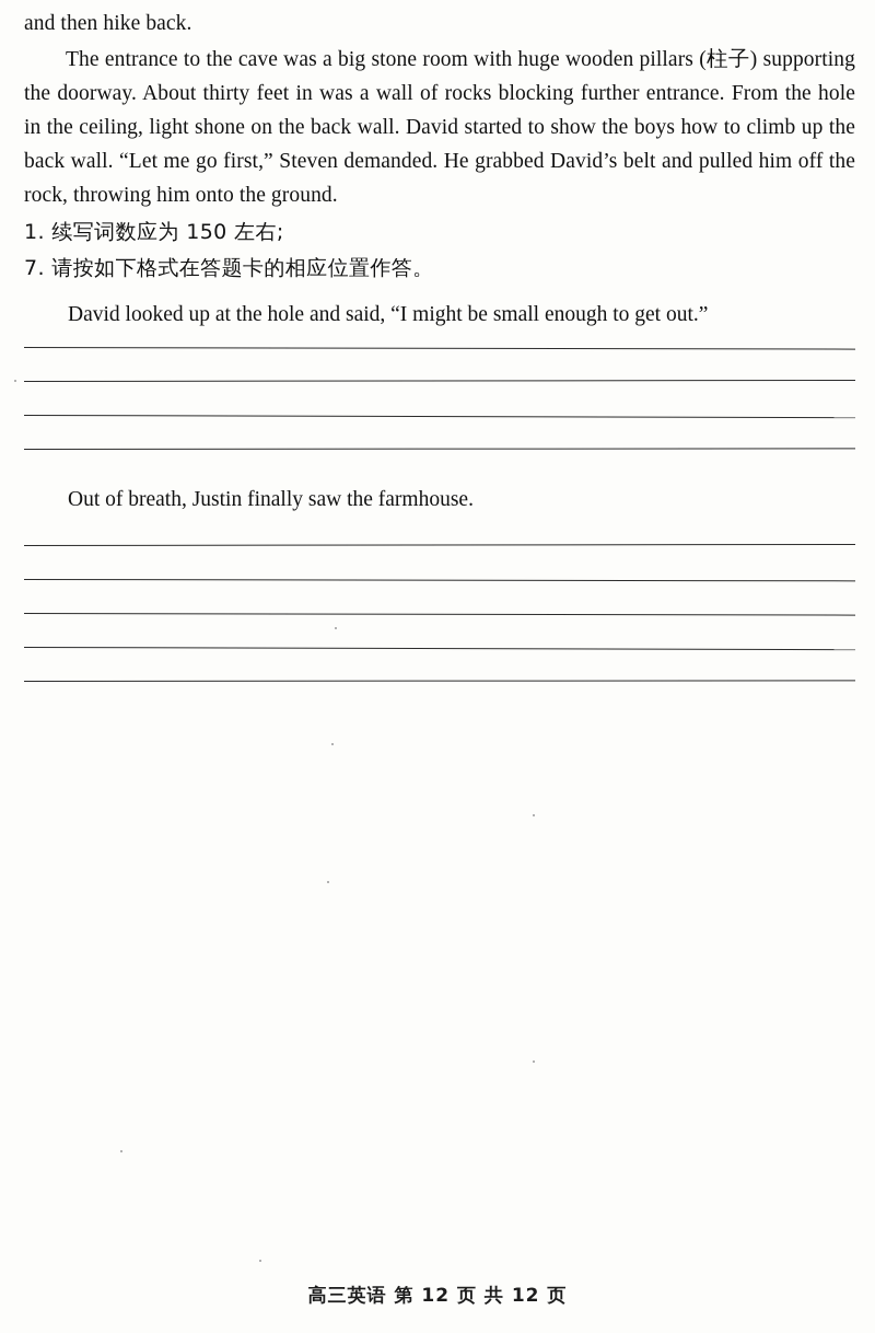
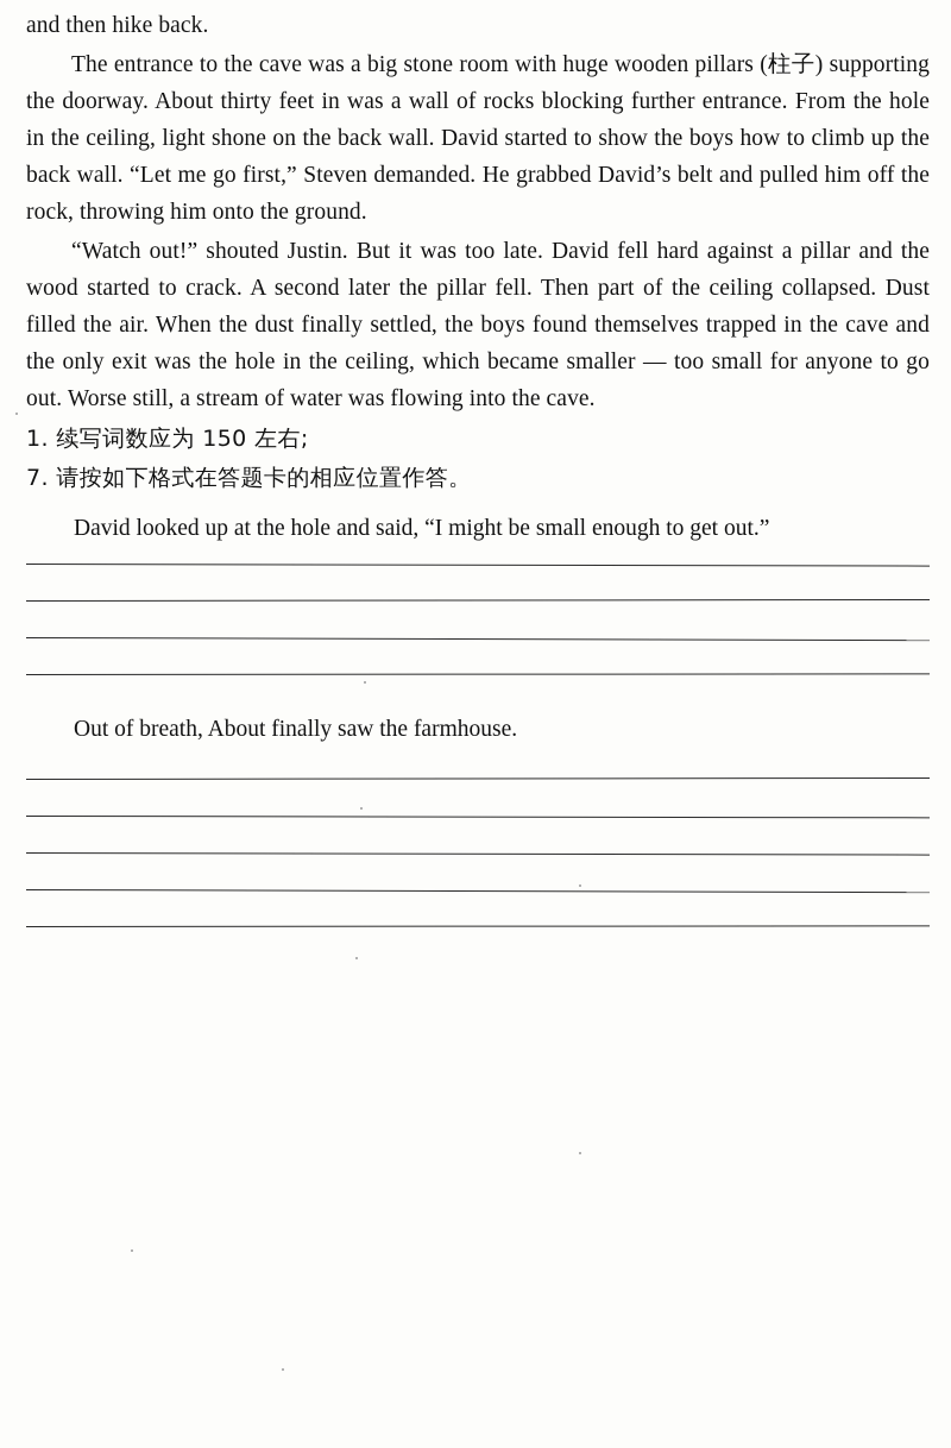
  and then hike back.
  The entrance to the cave was a big stone room with huge wooden pillars (柱子) supporting the doorway. About thirty feet in was a wall of rocks blocking further entrance. From the hole in the ceiling, light shone on the back wall. David started to show the boys how to climb up the back wall. “Let me go first,” Steven demanded. He grabbed David’s belt and pulled him off the rock, throwing him onto the ground.
+ “Watch out!” shouted Justin. But it was too late. David fell hard against a pillar and the wood started to crack. A second later the pillar fell. Then part of the ceiling collapsed. Dust filled the air. When the dust finally settled, the boys found themselves trapped in the cave and the only exit was the hole in the ceiling, which became smaller — too small for anyone to go out. Worse still, a stream of water was flowing into the cave.
  1. 续写词数应为 150 左右;
  7. 请按如下格式在答题卡的相应位置作答。
  David looked up at the hole and said, “I might be small enough to get out.”
- Out of breath, Justin finally saw the farmhouse.
+ Out of breath, About finally saw the farmhouse.
- 高三英语 第 12 页 共 12 页
